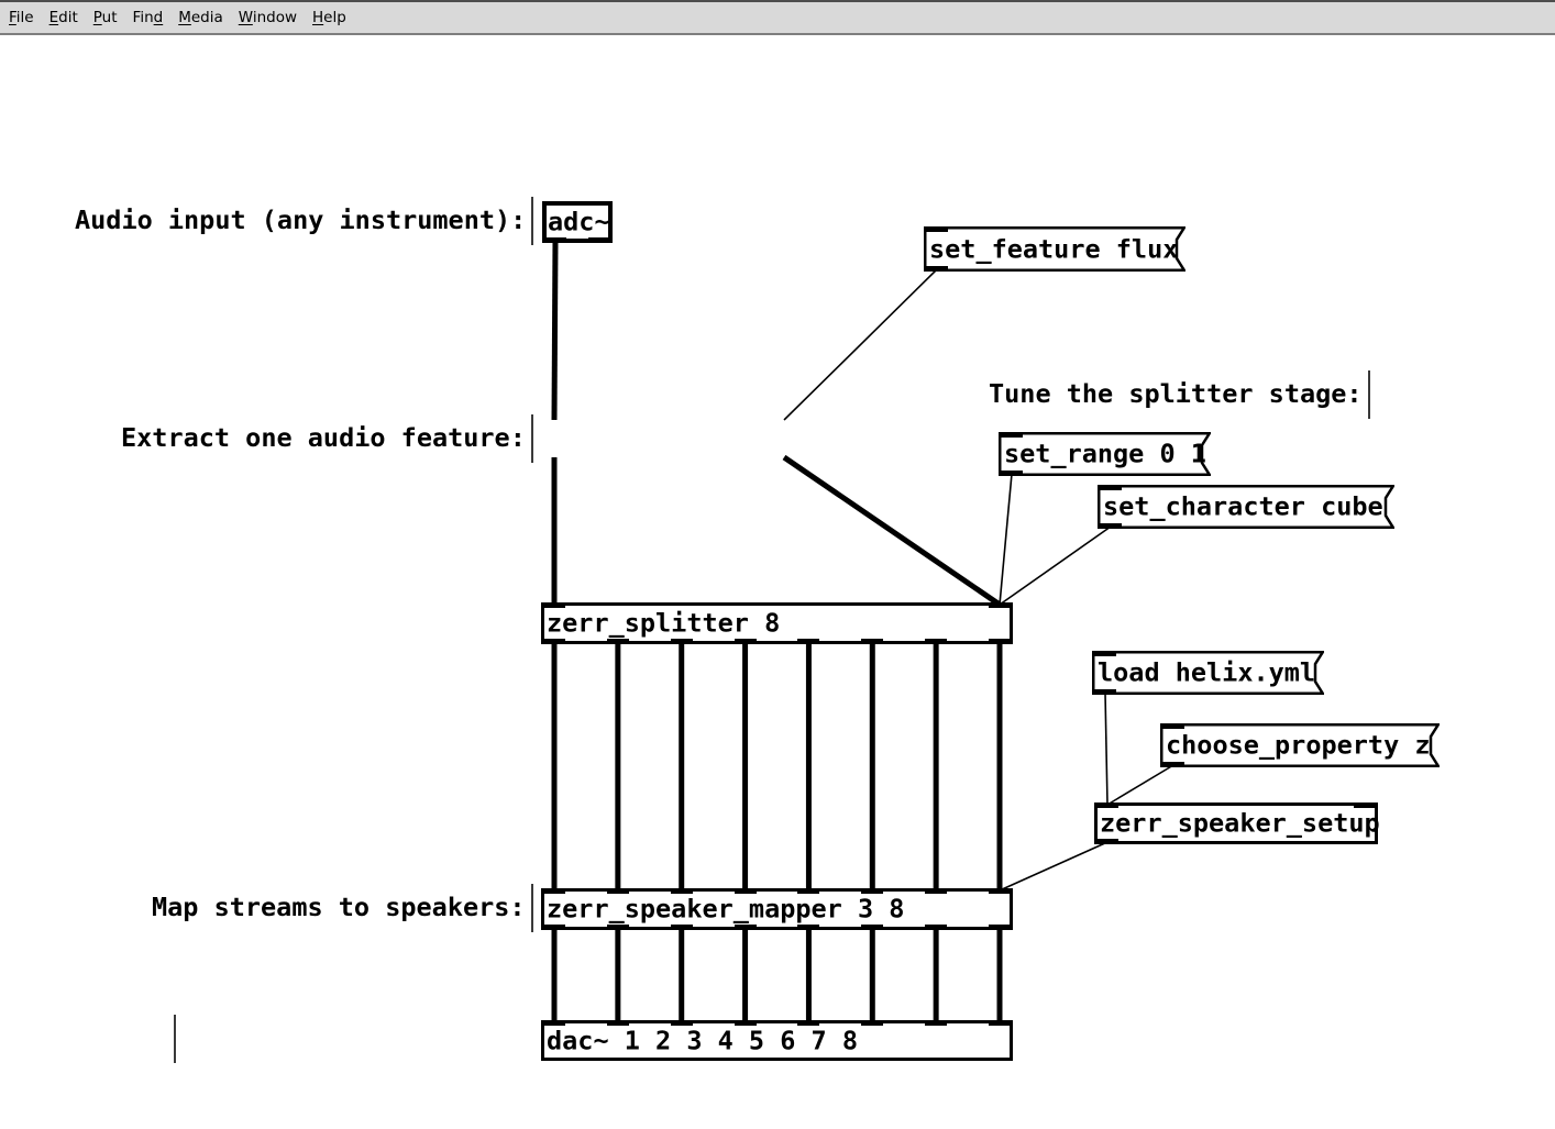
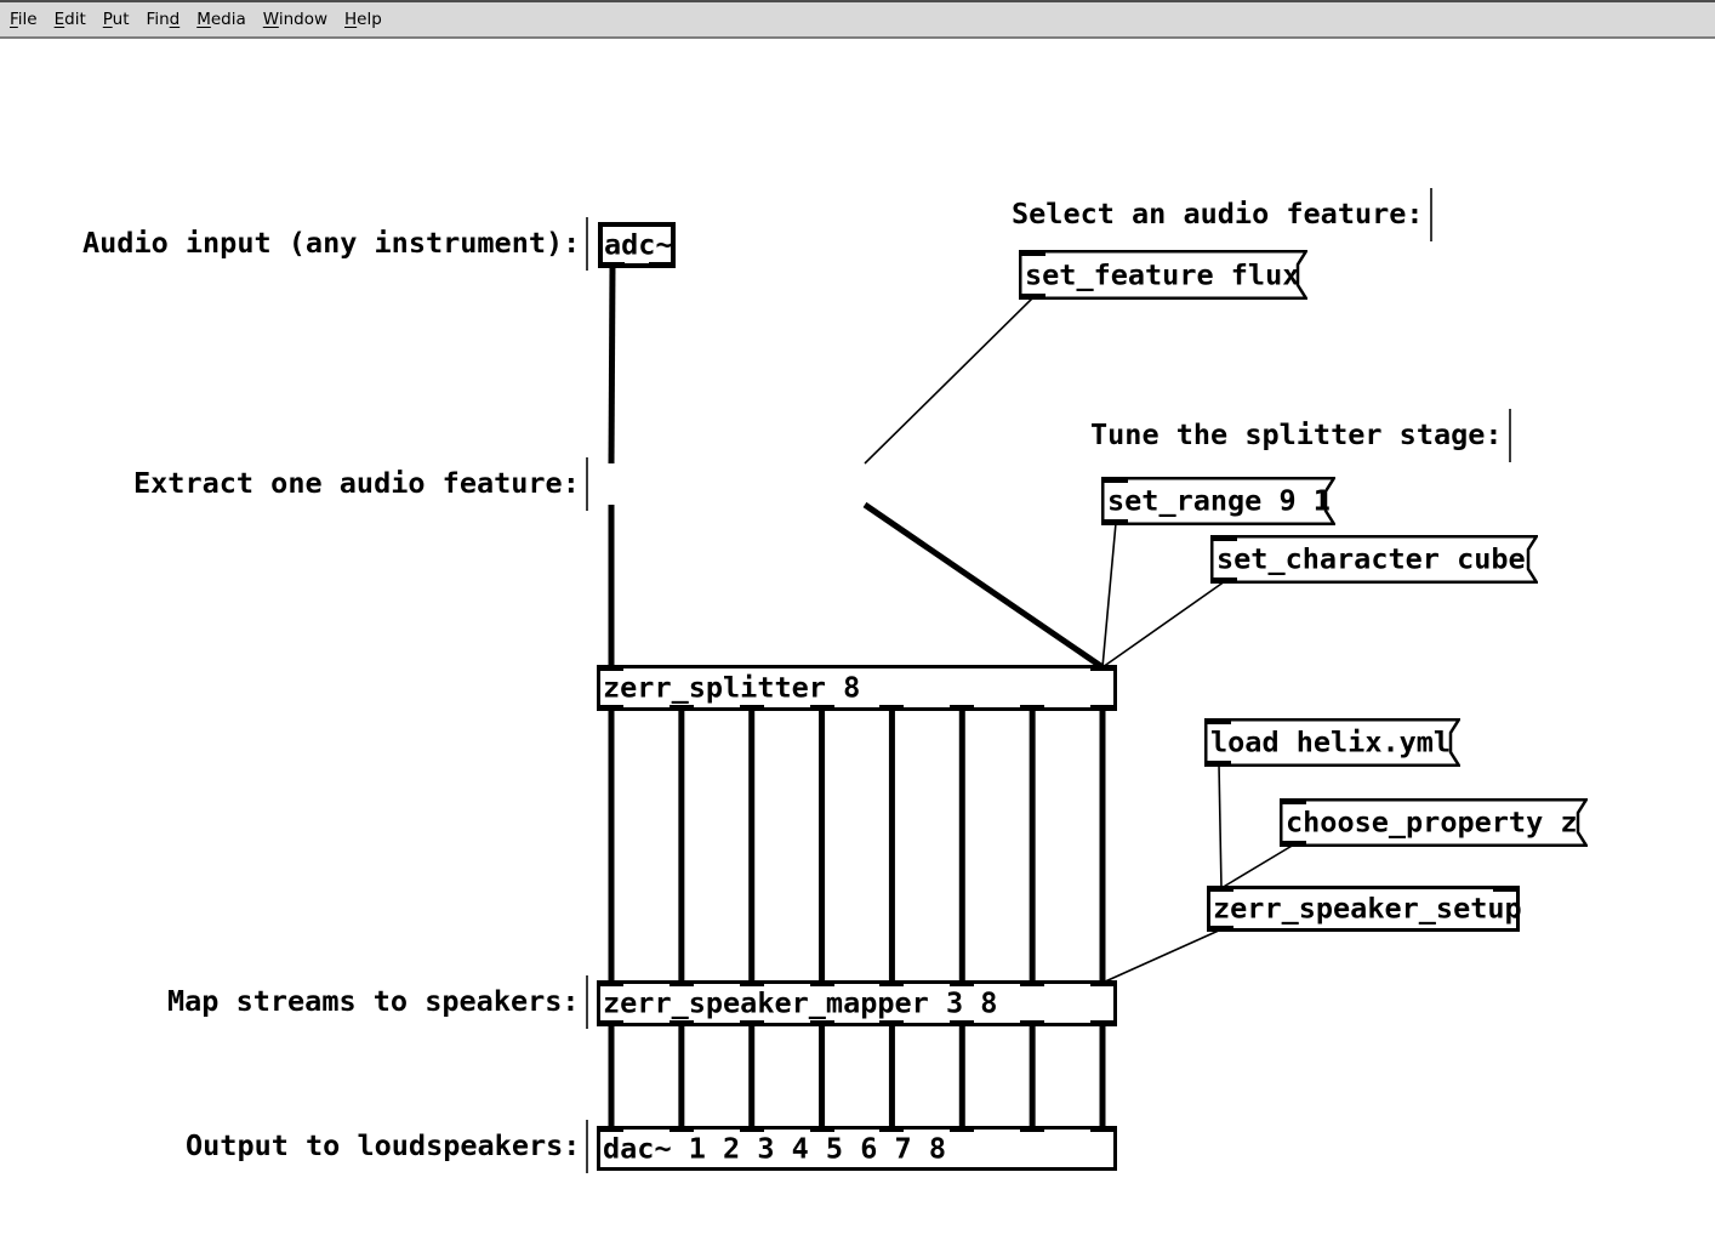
  Audio input (any instrument):
+ Select an audio feature:
  Extract one audio feature:
  Tune the splitter stage:
  Map streams to speakers:
+ Output to loudspeakers:
  adc~
  set_feature flux
- set_range 0 1
+ set_range 9 1
  set_character cube
  zerr_splitter 8
  load helix.yml
  choose_property z
  zerr_speaker_setup
  zerr_speaker_mapper 3 8
  dac~ 1 2 3 4 5 6 7 8
  File
  Edit
  Put
  Find
  Media
  Window
  Help
